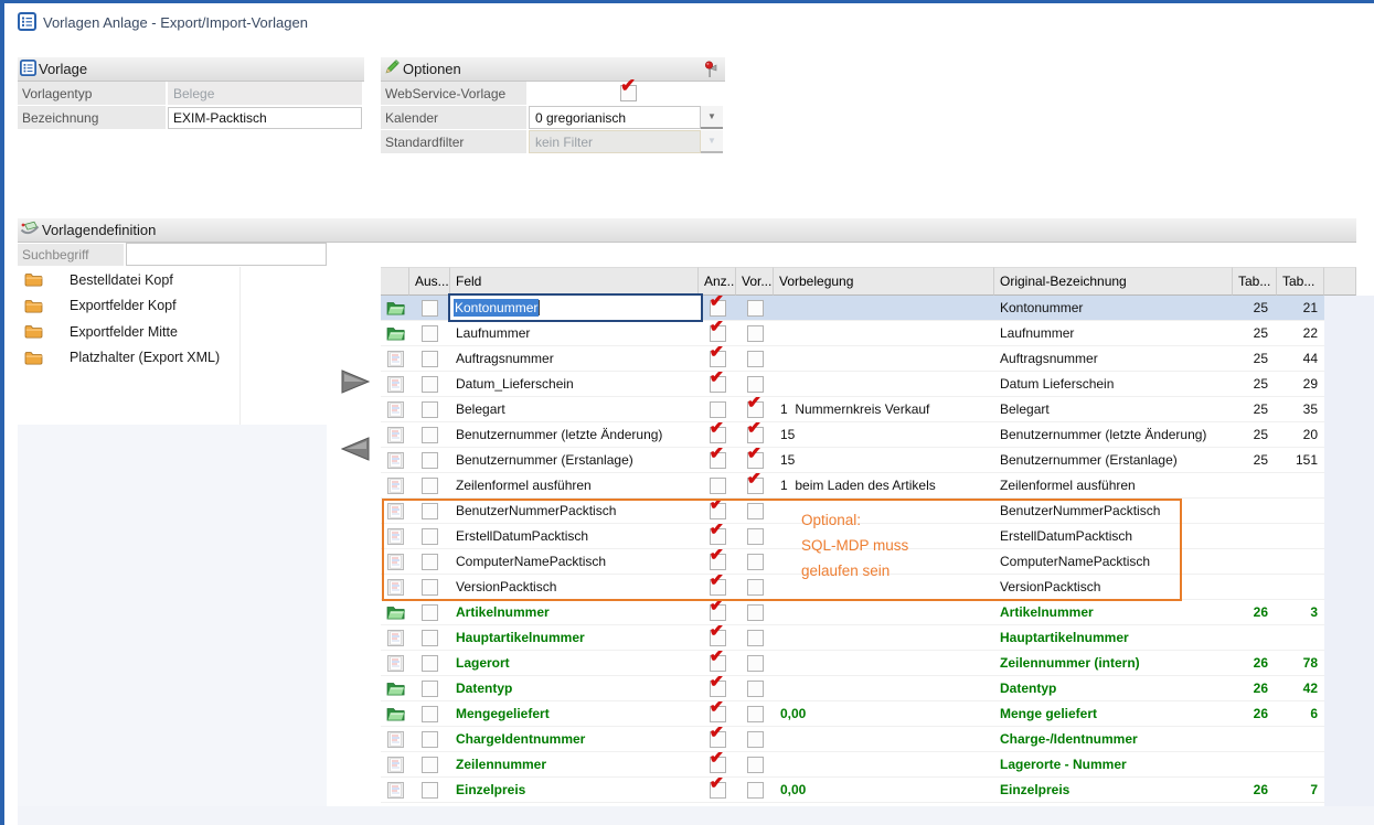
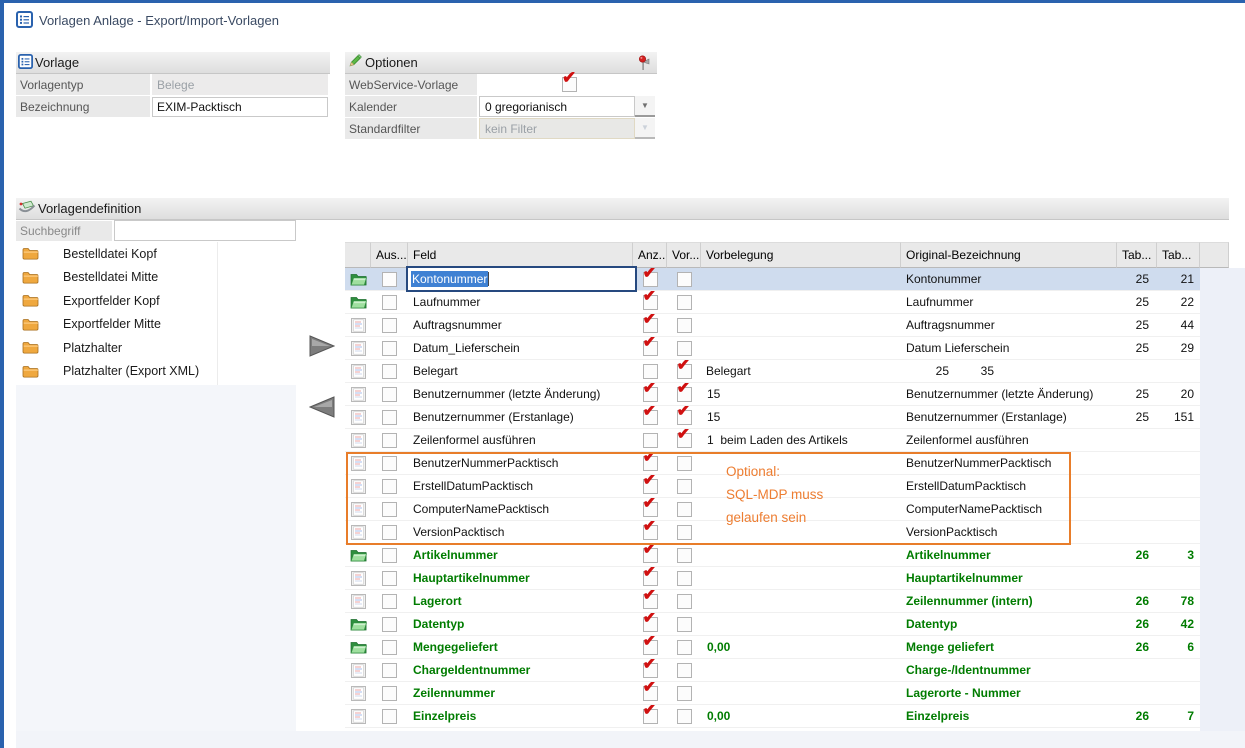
  Vorlagen Anlage - Export/Import-Vorlagen
  Vorlage
  Vorlagentyp
  Belege
  Bezeichnung
  EXIM-Packtisch
  Optionen
  WebService-Vorlage
  ✔
  Kalender
  0 gregorianisch
  ▼
  Standardfilter
  kein Filter
  ▼
  Vorlagendefinition
  Suchbegriff
  Bestelldatei Kopf
+ Bestelldatei Mitte
  Exportfelder Kopf
  Exportfelder Mitte
+ Platzhalter
  Platzhalter (Export XML)
  Aus...
  Feld
  Anz..
  Vor...
  Vorbelegung
  Original-Bezeichnung
  Tab...
  Tab...
  Kontonummer
  ✔
  Kontonummer
  25
  21
  Laufnummer
  ✔
  Laufnummer
  25
  22
  Auftragsnummer
  ✔
  Auftragsnummer
  25
  44
  Datum_Lieferschein
  ✔
  Datum Lieferschein
  25
  29
  Belegart
  ✔
- 1 Nummernkreis Verkauf
  Belegart
  25
  35
  Benutzernummer (letzte Änderung)
  ✔
  ✔
  15
  Benutzernummer (letzte Änderung)
  25
  20
  Benutzernummer (Erstanlage)
  ✔
  ✔
  15
  Benutzernummer (Erstanlage)
  25
  151
  Zeilenformel ausführen
  ✔
  1 beim Laden des Artikels
  Zeilenformel ausführen
  BenutzerNummerPacktisch
  ✔
  BenutzerNummerPacktisch
  ErstellDatumPacktisch
  ✔
  ErstellDatumPacktisch
  ComputerNamePacktisch
  ✔
  ComputerNamePacktisch
  VersionPacktisch
  ✔
  VersionPacktisch
  Artikelnummer
  ✔
  Artikelnummer
  26
  3
  Hauptartikelnummer
  ✔
  Hauptartikelnummer
  Lagerort
  ✔
  Zeilennummer (intern)
  26
  78
  Datentyp
  ✔
  Datentyp
  26
  42
  Mengegeliefert
  ✔
  0,00
  Menge geliefert
  26
  6
  ChargeIdentnummer
  ✔
  Charge-/Identnummer
  Zeilennummer
  ✔
  Lagerorte - Nummer
  Einzelpreis
  ✔
  0,00
  Einzelpreis
  26
  7
  Optional:
  SQL-MDP muss
  gelaufen sein
